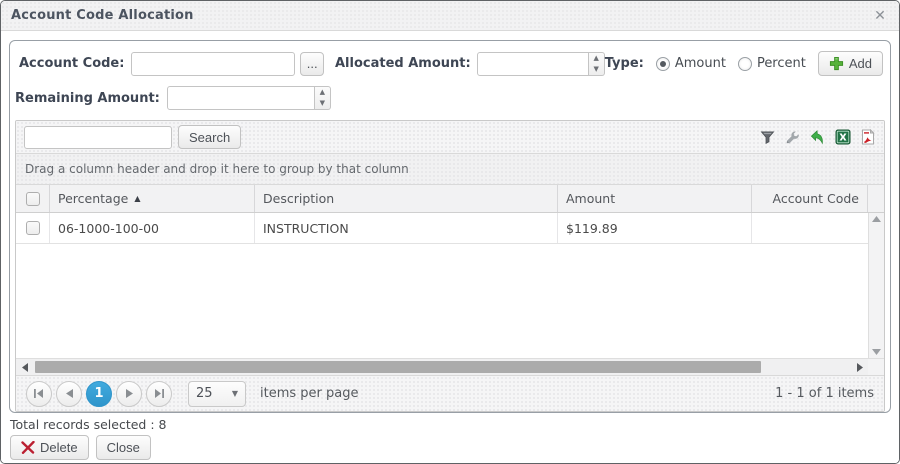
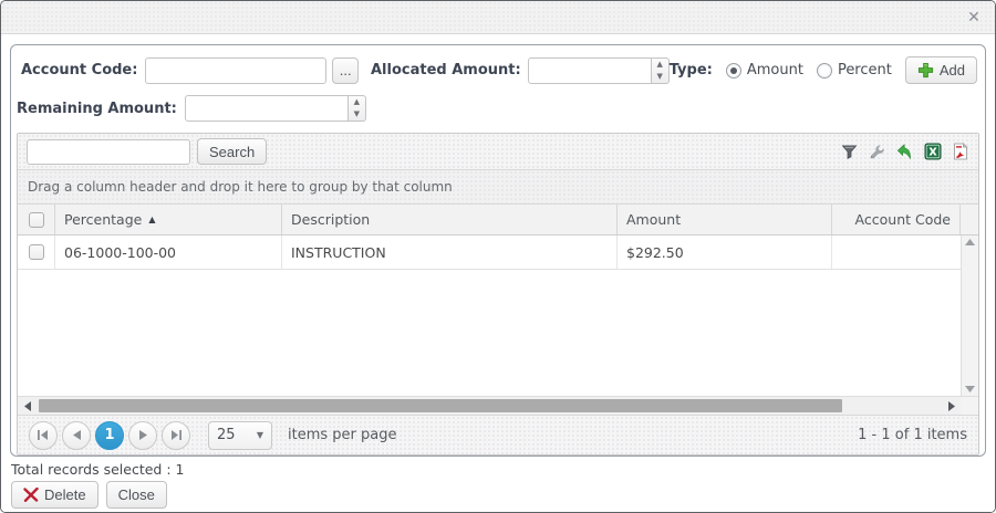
- Account Code Allocation
  ✕
  Account Code:
  ...
  Allocated Amount:
  ▲
  ▼
  Type:
  Amount
  Percent
  Add
  Remaining Amount:
  ▲
  ▼
  Search
  Drag a column header and drop it here to group by that column
  Percentage
  ▲
  Description
  Amount
  Account Code
  06-1000-100-00
  INSTRUCTION
- $119.89
+ $292.50
  1
  25
  ▼
  items per page
  1 - 1 of 1 items
- Total records selected : 8
+ Total records selected : 1
  Delete
  Close
